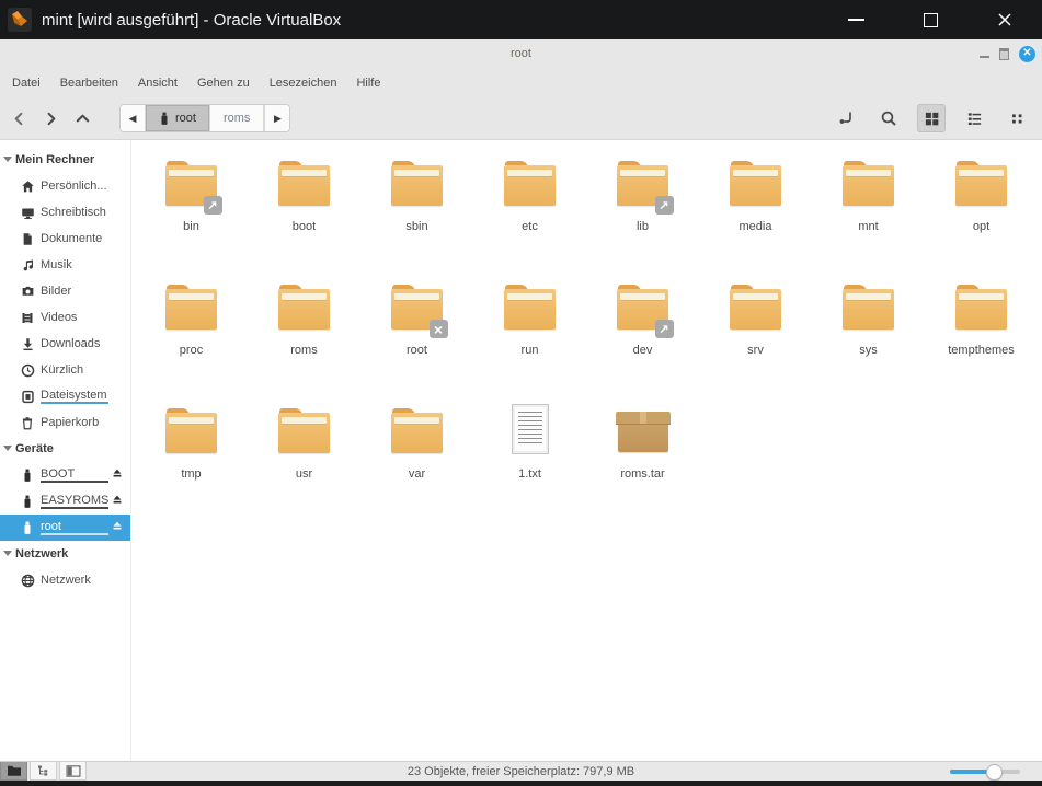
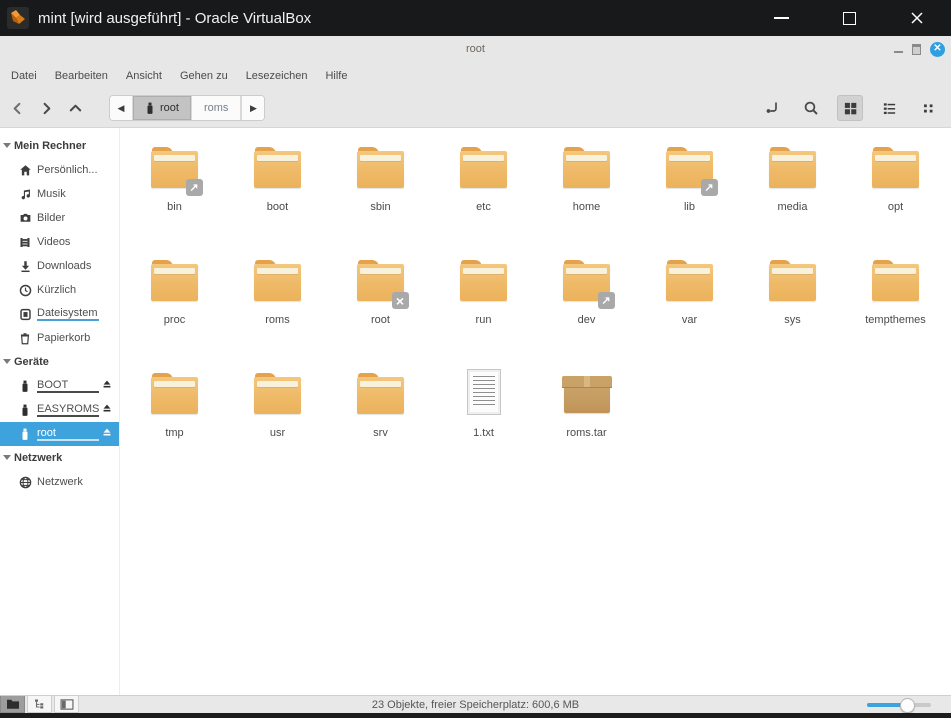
  mint [wird ausgeführt] - Oracle VirtualBox
  root
  ✕
  Datei
  Bearbeiten
  Ansicht
  Gehen zu
  Lesezeichen
  Hilfe
  ◀
  root
  roms
  ▶
  Mein Rechner
  Persönlich...
- Schreibtisch
- Dokumente
  Musik
  Bilder
  Videos
  Downloads
  Kürzlich
  Dateisystem
  Papierkorb
  Geräte
  BOOT
  EASYROMS
  root
  Netzwerk
  Netzwerk
  ↗
  bin
  boot
  sbin
  etc
+ home
  ↗
  lib
  media
- mnt
  opt
  proc
  roms
  ×
  root
  run
  ↗
  dev
- srv
+ var
  sys
  tempthemes
  tmp
  usr
- var
+ srv
  1.txt
  roms.tar
- 23 Objekte, freier Speicherplatz: 797,9 MB
+ 23 Objekte, freier Speicherplatz: 600,6 MB
